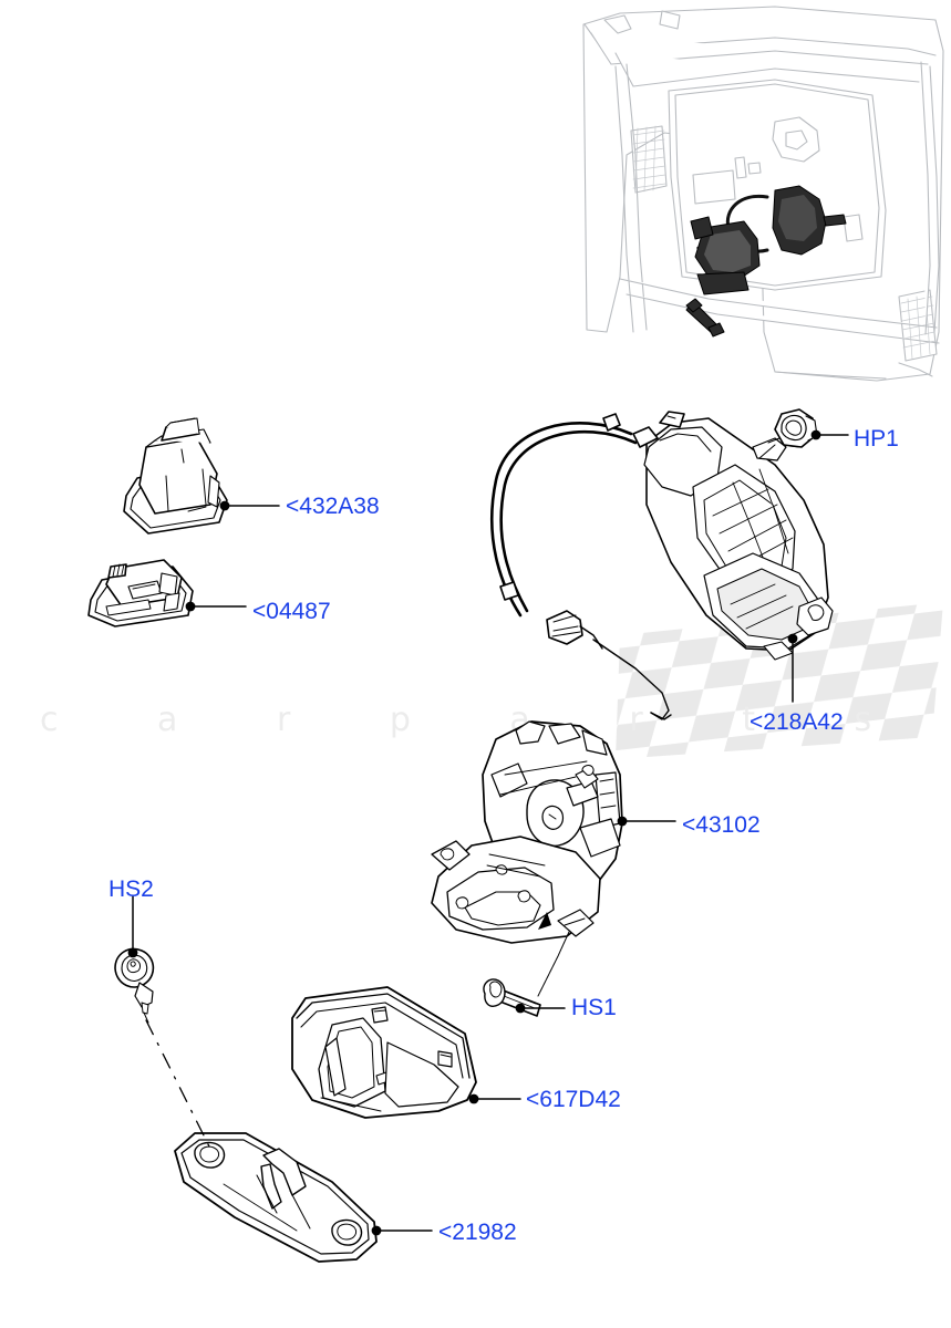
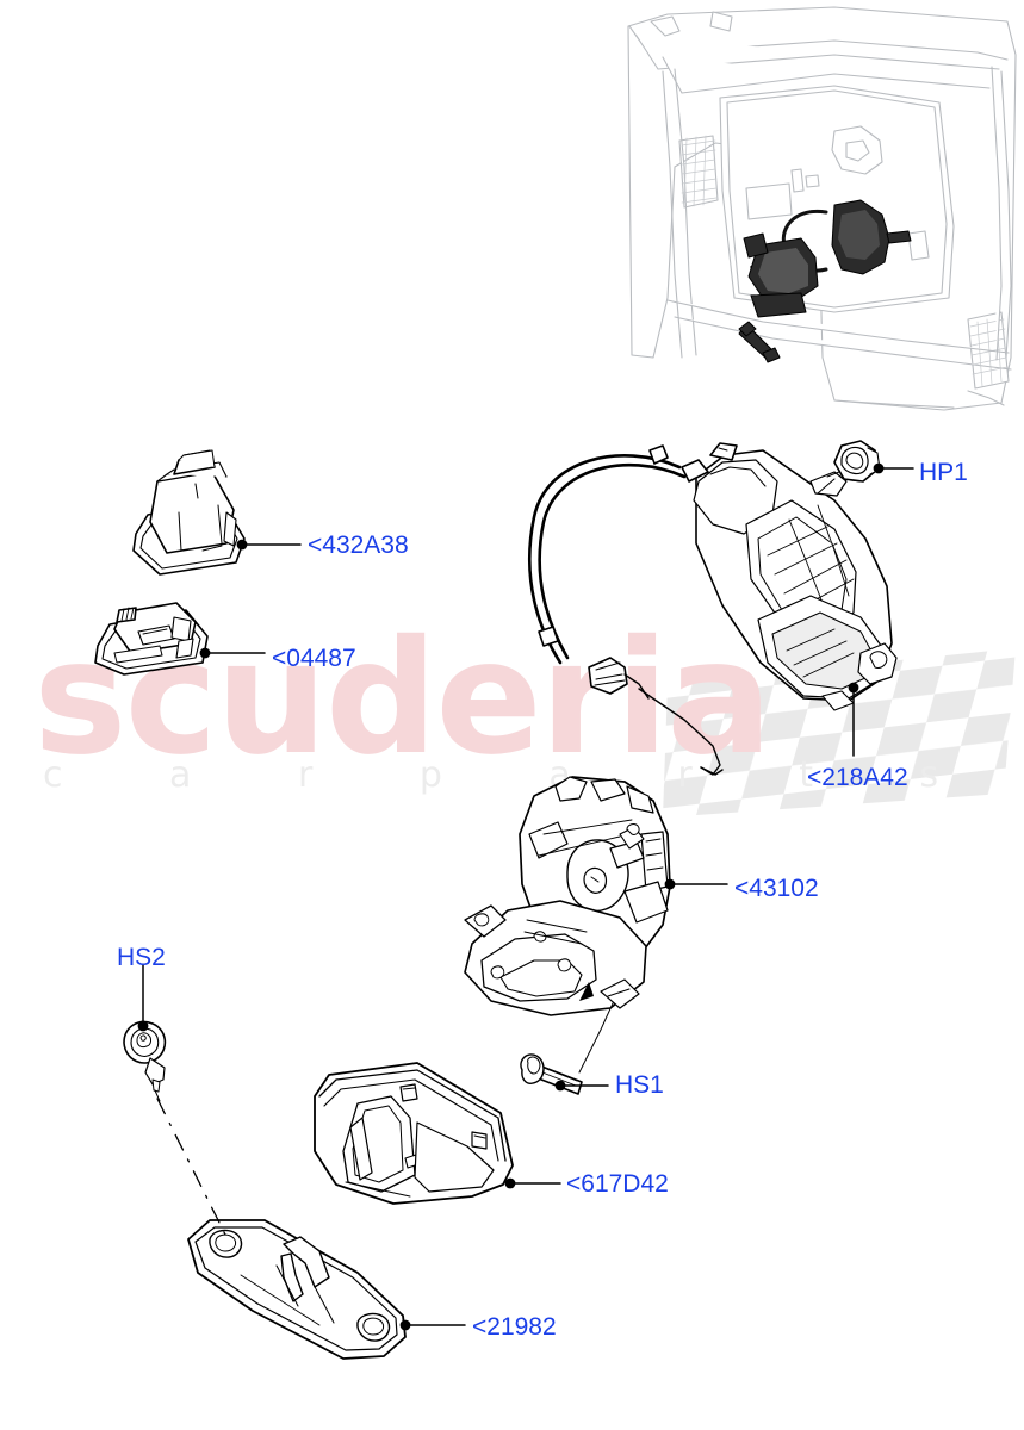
+ scuderia
  c a r p a r t s
  <432A38
  <04487
  HP1
  <218A42
  <43102
  HS1
  HS2
  <617D42
  <21982
